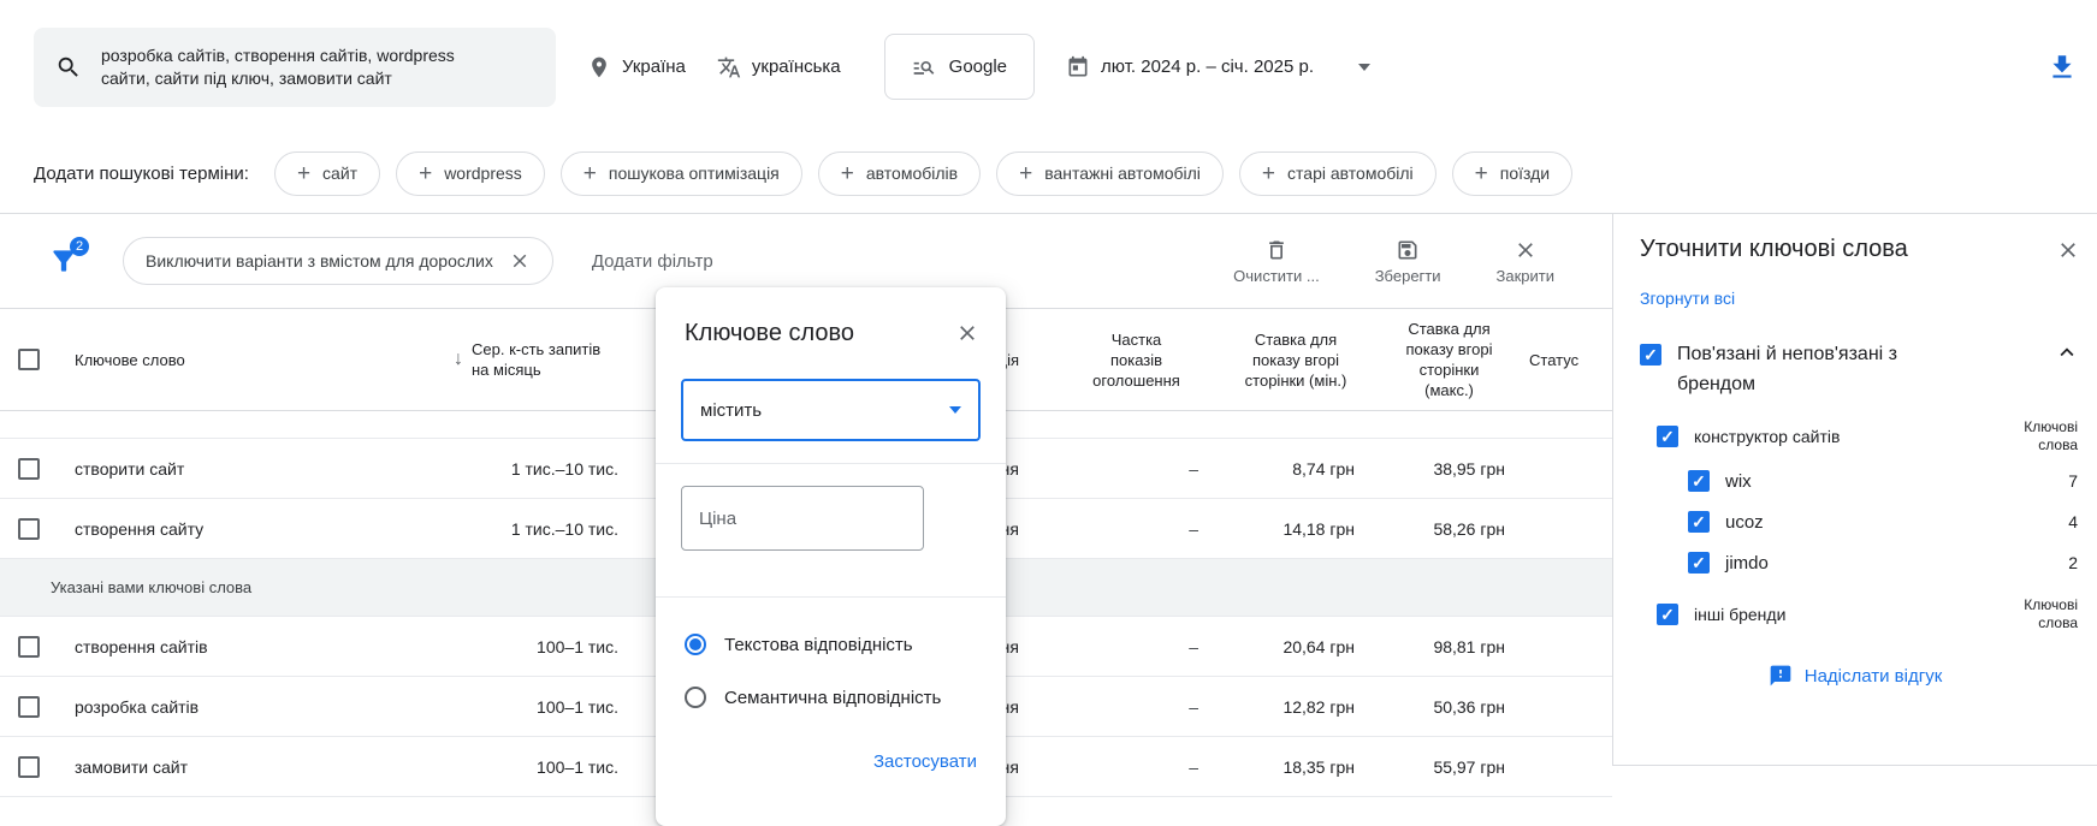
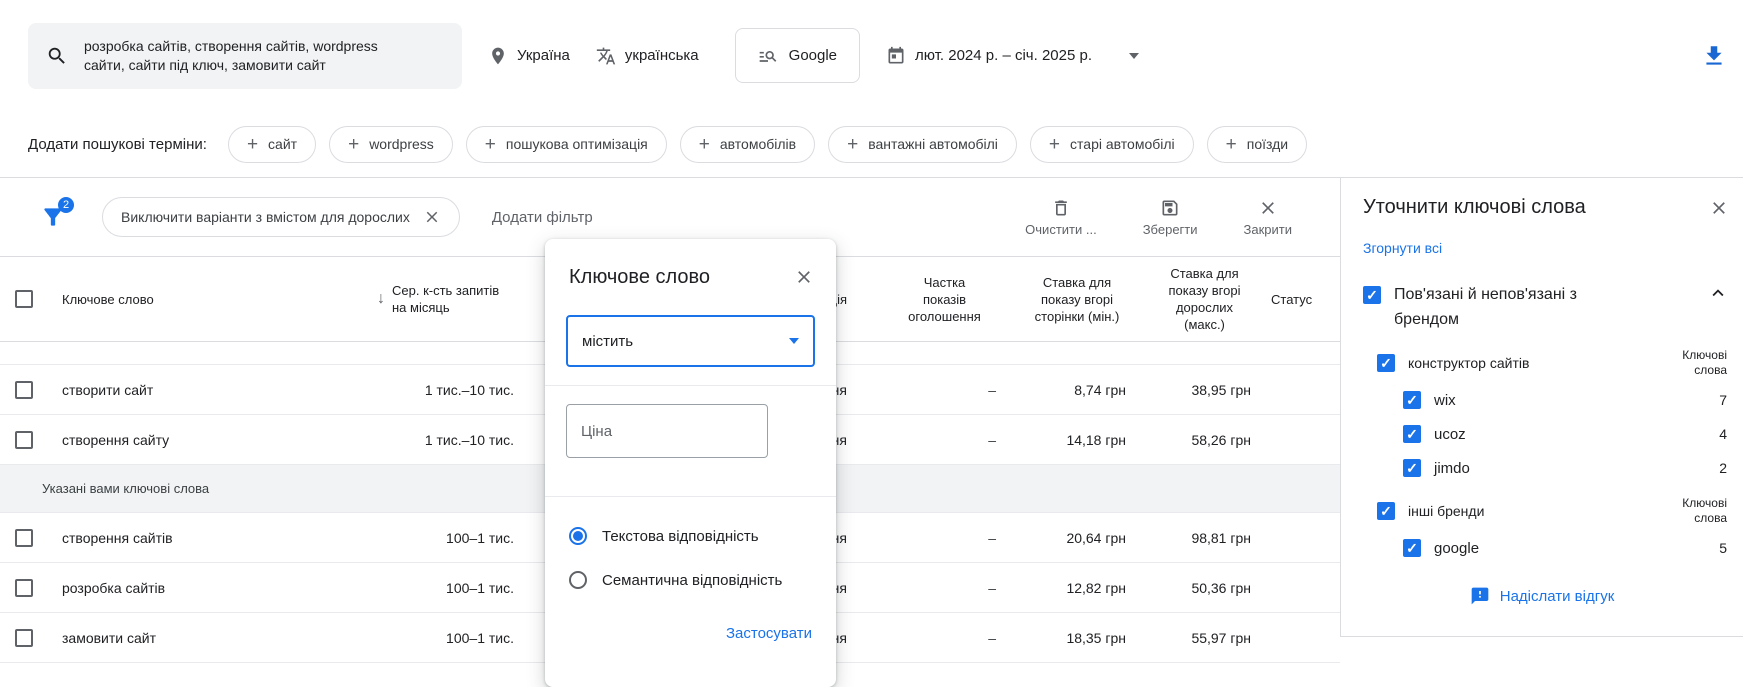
  розробка сайтів, створення сайтів, wordpress сайти, сайти під ключ, замовити сайт
  Україна
  українська
  Google
  лют. 2024 р. – січ. 2025 р.
  Додати пошукові терміни:
  +
  сайт
  +
  wordpress
  +
  пошукова оптимізація
  +
  автомобілів
  +
  вантажні автомобілі
  +
  старі автомобілі
  +
  поїзди
  2
  Виключити варіанти з вмістом для дорослих
  Додати фільтр
  Очистити ...
  Зберегти
  Закрити
  Ключове слово
  ↓
  Сер. к-сть запитів на місяць
  Частка показів оголошення
  Ставка для показу вгорі сторінки (мін.)
- Ставка для показу вгорі сторінки (макс.)
+ Ставка для показу вгорі дорослих (макс.)
  Статус
  створити сайт
  1 тис.–10 тис.
  –
  8,74 грн
  38,95 грн
  створення сайту
  1 тис.–10 тис.
  –
  14,18 грн
  58,26 грн
  Указані вами ключові слова
  створення сайтів
  100–1 тис.
  –
  20,64 грн
  98,81 грн
  розробка сайтів
  100–1 тис.
  –
  12,82 грн
  50,36 грн
  замовити сайт
  100–1 тис.
  –
  18,35 грн
  55,97 грн
  Уточнити ключові слова
  Згорнути всі
  Пов'язані й непов'язані з брендом
  конструктор сайтів
  Ключові слова
  wix
  7
  ucoz
  4
  jimdo
  2
  інші бренди
  Ключові слова
+ google
+ 5
  Надіслати відгук
  Ключове слово
  містить
  Ціна
  Текстова відповідність
  Семантична відповідність
  Застосувати
